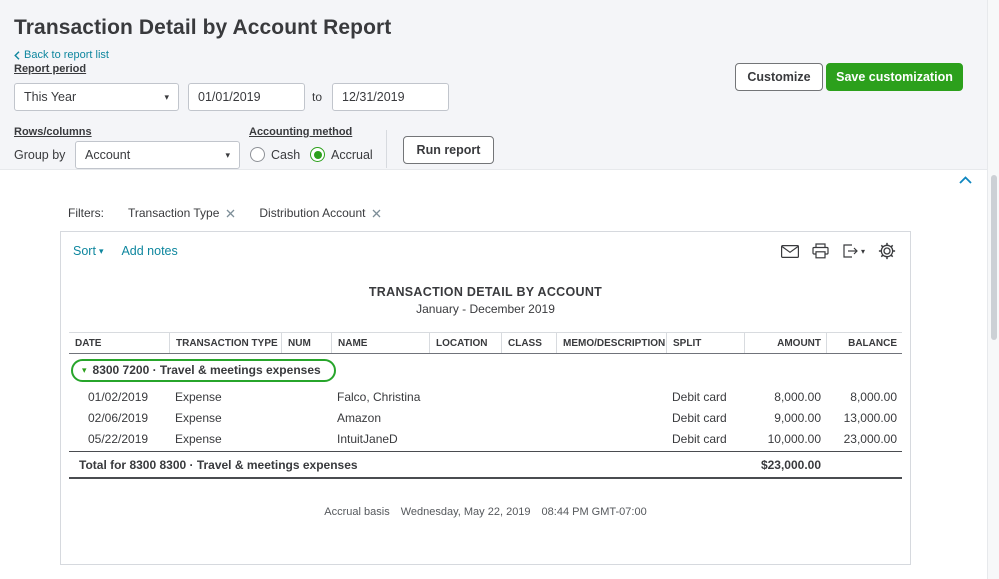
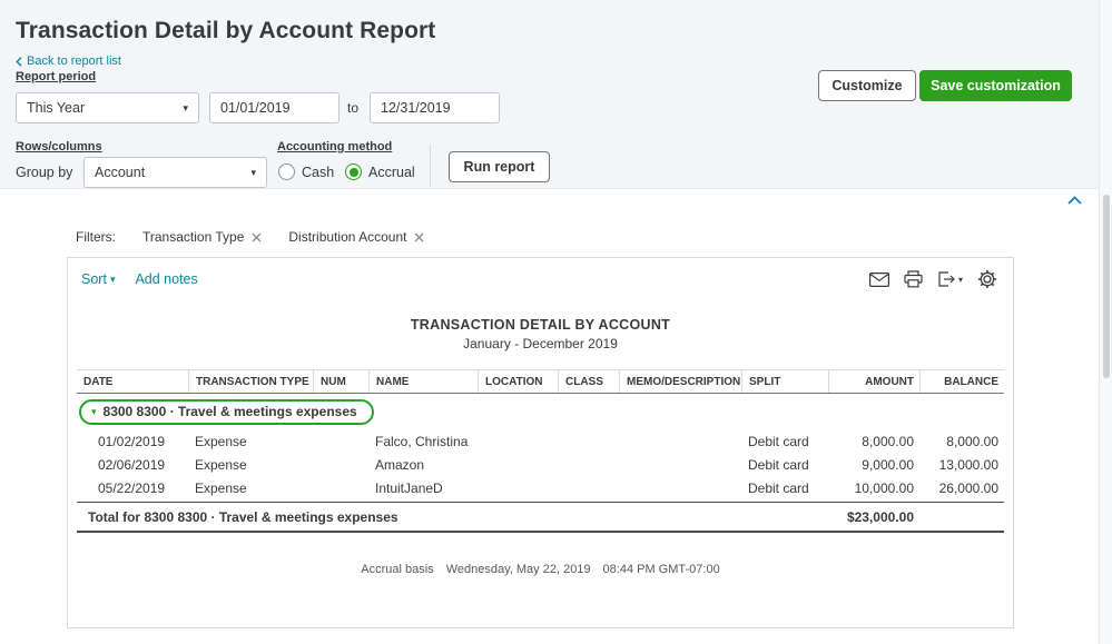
  Transaction Detail by Account Report
  Back to report list
  Report period
  This Year
  ▾
  01/01/2019
  to
  12/31/2019
  Customize
  Save customization
  Rows/columns
  Group by
  Account
  ▾
  Accounting method
  Cash
  Accrual
  Run report
  Filters:
  Transaction Type
  Distribution Account
  Sort
  ▾
  Add notes
  ▾
  TRANSACTION DETAIL BY ACCOUNT
  January - December 2019
  DATE
  TRANSACTION TYPE
  NUM
  NAME
  LOCATION
  CLASS
  MEMO/DESCRIPTION
  SPLIT
  AMOUNT
  BALANCE
  ▾
- 8300 7200 · Travel & meetings expenses
+ 8300 8300 · Travel & meetings expenses
  01/02/2019
  Expense
  Falco, Christina
  Debit card
  8,000.00
  8,000.00
  02/06/2019
  Expense
  Amazon
  Debit card
  9,000.00
  13,000.00
  05/22/2019
  Expense
  IntuitJaneD
  Debit card
  10,000.00
- 23,000.00
+ 26,000.00
  Total for 8300 8300 · Travel & meetings expenses
  $23,000.00
  Accrual basis
  Wednesday, May 22, 2019
  08:44 PM GMT-07:00
